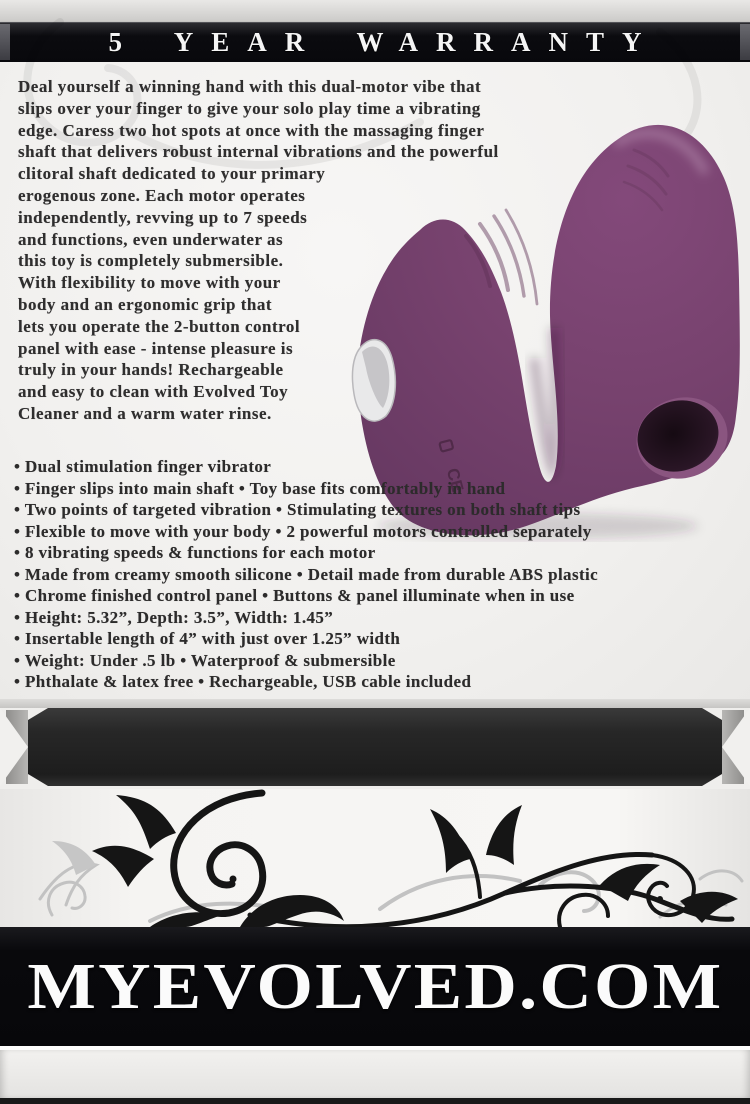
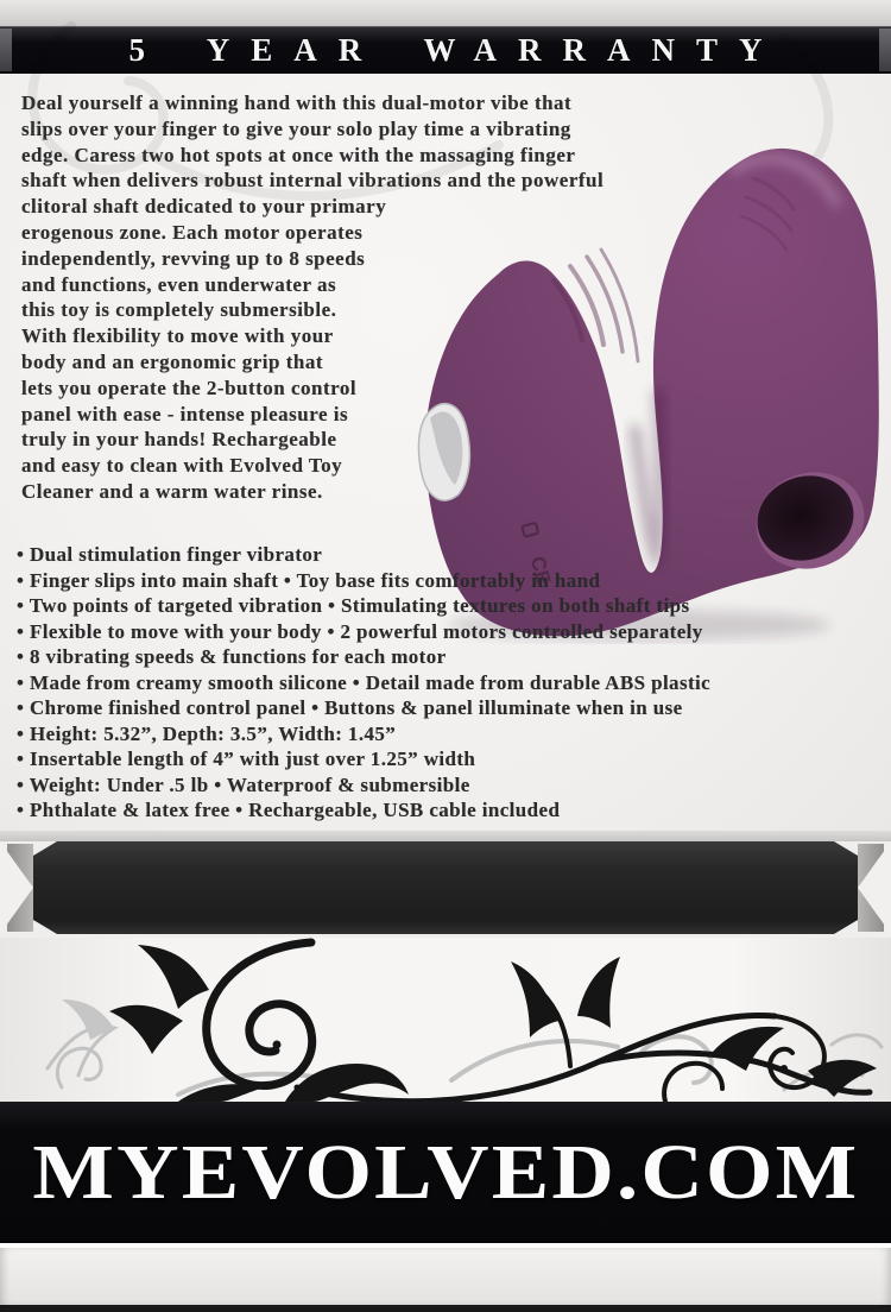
  5 YEAR WARRANTY
  Deal yourself a winning hand with this dual-motor vibe that
  slips over your finger to give your solo play time a vibrating
  edge. Caress two hot spots at once with the massaging finger
- shaft that delivers robust internal vibrations and the powerful
+ shaft when delivers robust internal vibrations and the powerful
  clitoral shaft dedicated to your primary
  erogenous zone. Each motor operates
- independently, revving up to 7 speeds
+ independently, revving up to 8 speeds
  and functions, even underwater as
  this toy is completely submersible.
  With flexibility to move with your
  body and an ergonomic grip that
  lets you operate the 2-button control
  panel with ease - intense pleasure is
  truly in your hands! Rechargeable
  and easy to clean with Evolved Toy
  Cleaner and a warm water rinse.
  • Dual stimulation finger vibrator
  • Finger slips into main shaft • Toy base fits comfortably in hand
  • Two points of targeted vibration • Stimulating textures on both shaft tips
  • Flexible to move with your body • 2 powerful motors controlled separately
  • 8 vibrating speeds & functions for each motor
  • Made from creamy smooth silicone • Detail made from durable ABS plastic
  • Chrome finished control panel • Buttons & panel illuminate when in use
  • Height: 5.32”, Depth: 3.5”, Width: 1.45”
  • Insertable length of 4” with just over 1.25” width
  • Weight: Under .5 lb • Waterproof & submersible
  • Phthalate & latex free • Rechargeable, USB cable included
  MYEVOLVED.COM
